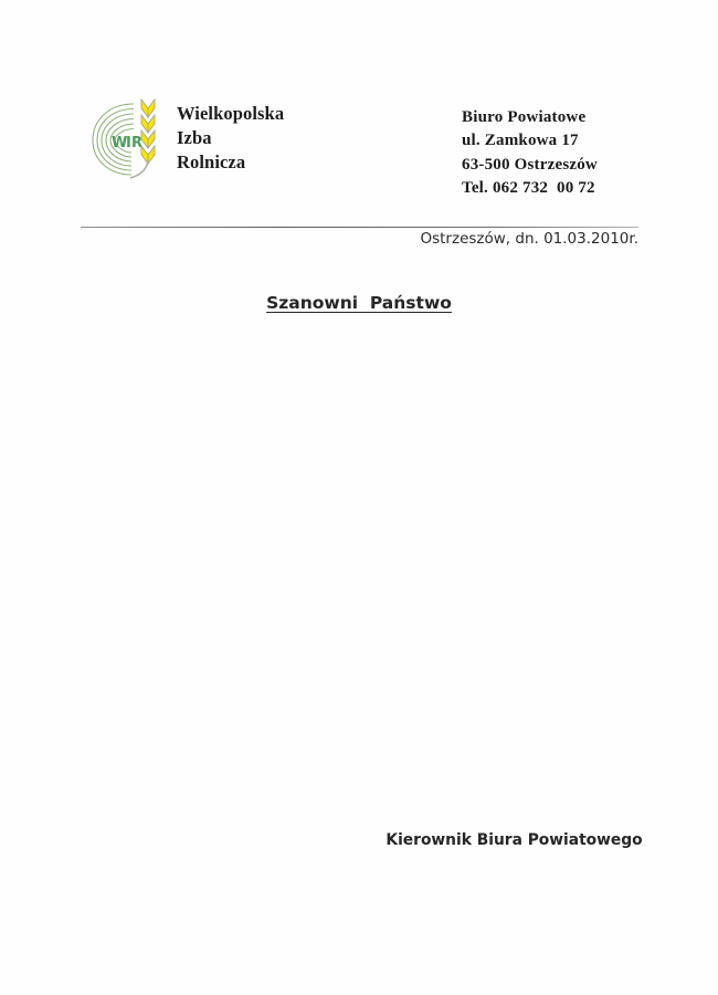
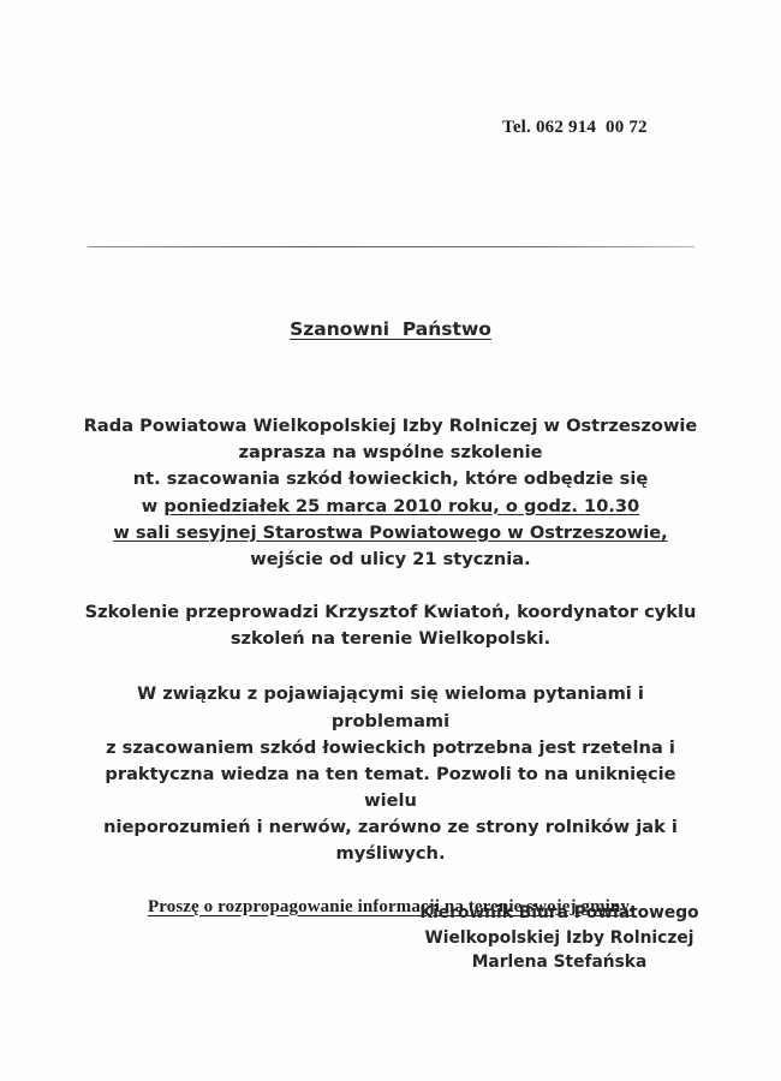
- W
- I
- R
- Wielkopolska
- Izba
- Rolnicza
- Biuro Powiatowe
- ul. Zamkowa 17
- 63-500 Ostrzeszów
- Tel. 062 732 00 72
+ Tel. 062 914 00 72
- Ostrzeszów, dn. 01.03.2010r.
  Szanowni Państwo
+ Rada Powiatowa Wielkopolskiej Izby Rolniczej w Ostrzeszowie
+ zaprasza na wspólne szkolenie
+ nt. szacowania szkód łowieckich, które odbędzie się
+ w poniedziałek 25 marca 2010 roku, o godz. 10.30
+ w sali sesyjnej Starostwa Powiatowego w Ostrzeszowie,
+ wejście od ulicy 21 stycznia.
+ Szkolenie przeprowadzi Krzysztof Kwiatoń, koordynator cyklu
+ szkoleń na terenie Wielkopolski.
+ W związku z pojawiającymi się wieloma pytaniami i problemami
+ z szacowaniem szkód łowieckich potrzebna jest rzetelna i
+ praktyczna wiedza na ten temat. Pozwoli to na uniknięcie wielu
+ nieporozumień i nerwów, zarówno ze strony rolników jak i
+ myśliwych.
+ Proszę o rozpropagowanie informacji na terenie swojej gminy.
  Kierownik Biura Powiatowego
+ Wielkopolskiej Izby Rolniczej
+ Marlena Stefańska
